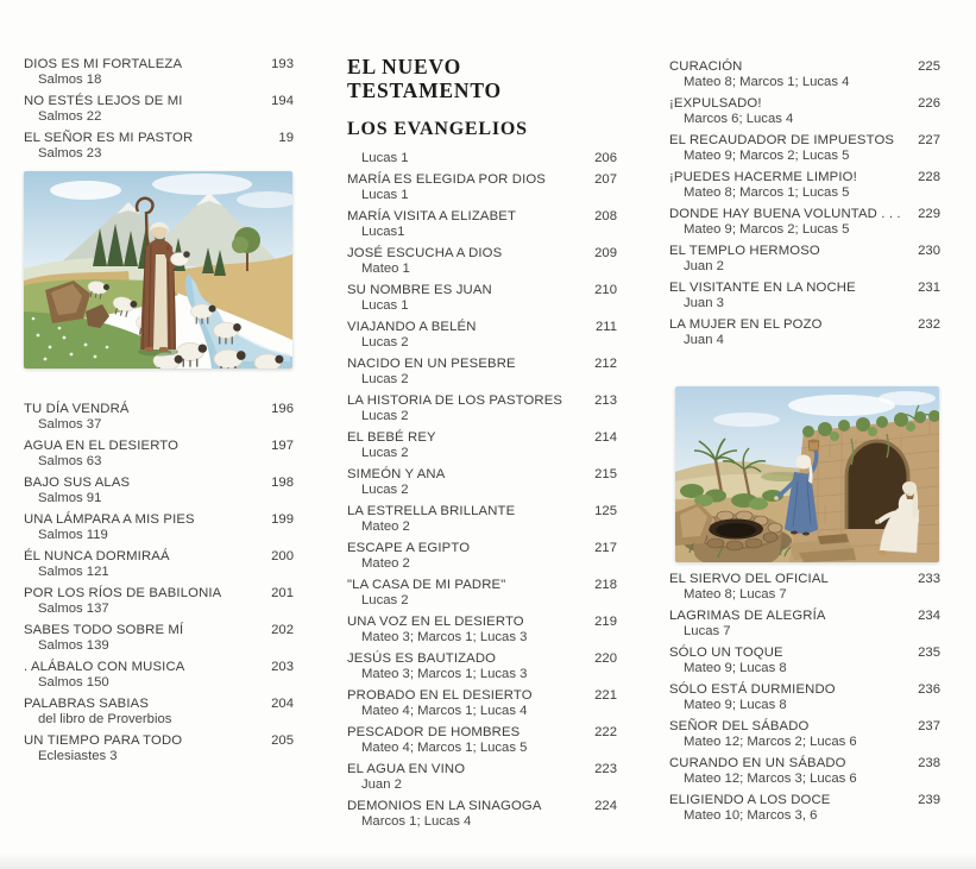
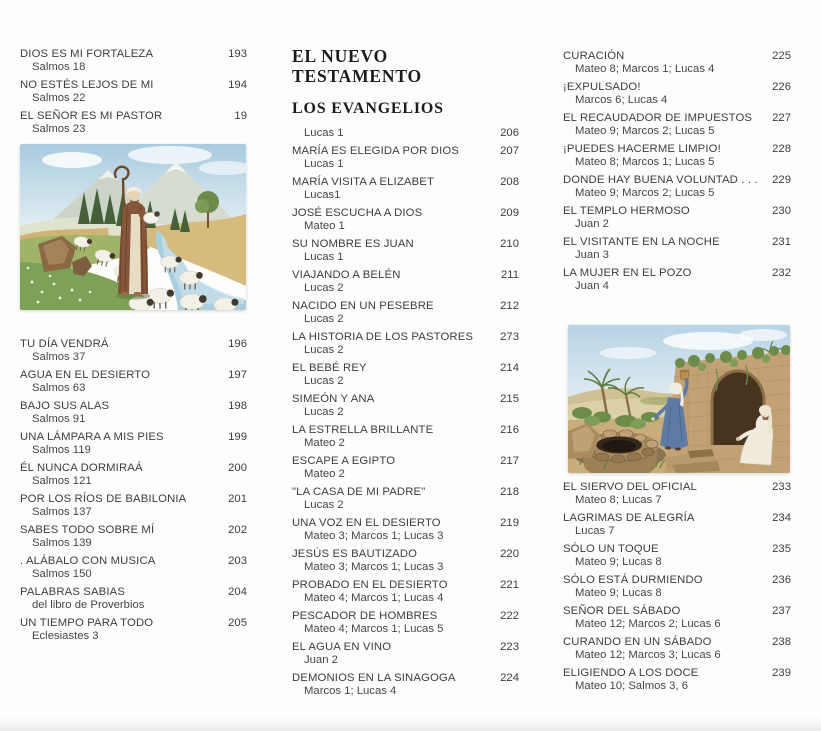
  DIOS ES MI FORTALEZA
  Salmos 18
  193
  NO ESTÉS LEJOS DE MI
  Salmos 22
  194
  EL SEÑOR ES MI PASTOR
  Salmos 23
  19
  TU DÍA VENDRÁ
  Salmos 37
  196
  AGUA EN EL DESIERTO
  Salmos 63
  197
  BAJO SUS ALAS
  Salmos 91
  198
  UNA LÁMPARA A MIS PIES
  Salmos 119
  199
  ÉL NUNCA DORMIRAÁ
  Salmos 121
  200
  POR LOS RÍOS DE BABILONIA
  Salmos 137
  201
  SABES TODO SOBRE MÍ
  Salmos 139
  202
  . ALÁBALO CON MUSICA
  Salmos 150
  203
  PALABRAS SABIAS
  del libro de Proverbios
  204
  UN TIEMPO PARA TODO
  Eclesiastes 3
  205
  EL NUEVO TESTAMENTO
  LOS EVANGELIOS
  Lucas 1
  206
  MARÍA ES ELEGIDA POR DIOS
  Lucas 1
  207
  MARÍA VISITA A ELIZABET
  Lucas1
  208
  JOSÉ ESCUCHA A DIOS
  Mateo 1
  209
  SU NOMBRE ES JUAN
  Lucas 1
  210
  VIAJANDO A BELÉN
  Lucas 2
  211
  NACIDO EN UN PESEBRE
  Lucas 2
  212
  LA HISTORIA DE LOS PASTORES
  Lucas 2
- 213
+ 273
  EL BEBÉ REY
  Lucas 2
  214
  SIMEÓN Y ANA
  Lucas 2
  215
  LA ESTRELLA BRILLANTE
  Mateo 2
- 125
+ 216
  ESCAPE A EGIPTO
  Mateo 2
  217
  "LA CASA DE MI PADRE"
  Lucas 2
  218
  UNA VOZ EN EL DESIERTO
  Mateo 3; Marcos 1; Lucas 3
  219
  JESÚS ES BAUTIZADO
  Mateo 3; Marcos 1; Lucas 3
  220
  PROBADO EN EL DESIERTO
  Mateo 4; Marcos 1; Lucas 4
  221
  PESCADOR DE HOMBRES
  Mateo 4; Marcos 1; Lucas 5
  222
  EL AGUA EN VINO
  Juan 2
  223
  DEMONIOS EN LA SINAGOGA
  Marcos 1; Lucas 4
  224
  CURACIÓN
  Mateo 8; Marcos 1; Lucas 4
  225
  ¡EXPULSADO!
  Marcos 6; Lucas 4
  226
  EL RECAUDADOR DE IMPUESTOS
  Mateo 9; Marcos 2; Lucas 5
  227
  ¡PUEDES HACERME LIMPIO!
  Mateo 8; Marcos 1; Lucas 5
  228
  DONDE HAY BUENA VOLUNTAD . . .
  Mateo 9; Marcos 2; Lucas 5
  229
  EL TEMPLO HERMOSO
  Juan 2
  230
  EL VISITANTE EN LA NOCHE
  Juan 3
  231
  LA MUJER EN EL POZO
  Juan 4
  232
  EL SIERVO DEL OFICIAL
  Mateo 8; Lucas 7
  233
  LAGRIMAS DE ALEGRÍA
  Lucas 7
  234
  SÓLO UN TOQUE
  Mateo 9; Lucas 8
  235
  SÓLO ESTÁ DURMIENDO
  Mateo 9; Lucas 8
  236
  SEÑOR DEL SÁBADO
  Mateo 12; Marcos 2; Lucas 6
  237
  CURANDO EN UN SÁBADO
  Mateo 12; Marcos 3; Lucas 6
  238
  ELIGIENDO A LOS DOCE
- Mateo 10; Marcos 3, 6
+ Mateo 10; Salmos 3, 6
  239
